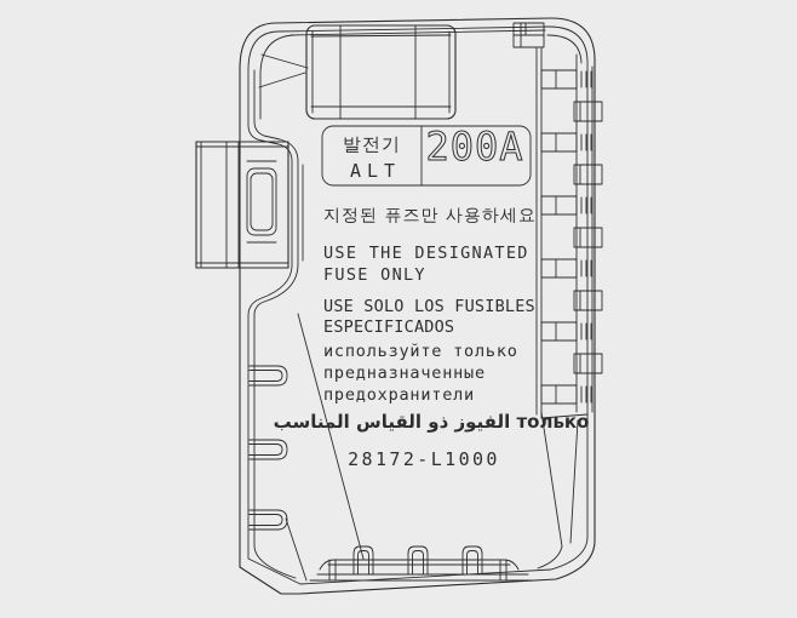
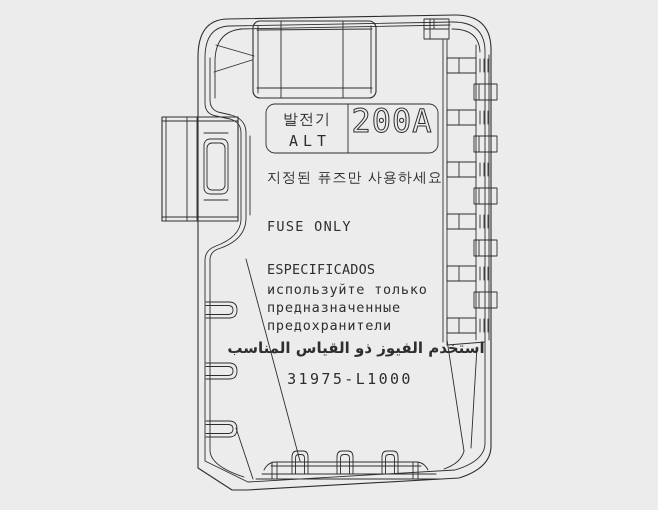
  발전기
  ALT
  200A
  지정된 퓨즈만 사용하세요
- USE THE DESIGNATED
  FUSE ONLY
- USE SOLO LOS FUSIBLES
  ESPECIFICADOS
  используйте только
  предназначенные
  предохранители
- только الفيوز ذو القياس المناسب
+ استخدم الفيوز ذو القياس المناسب
- 28172-L1000
+ 31975-L1000
